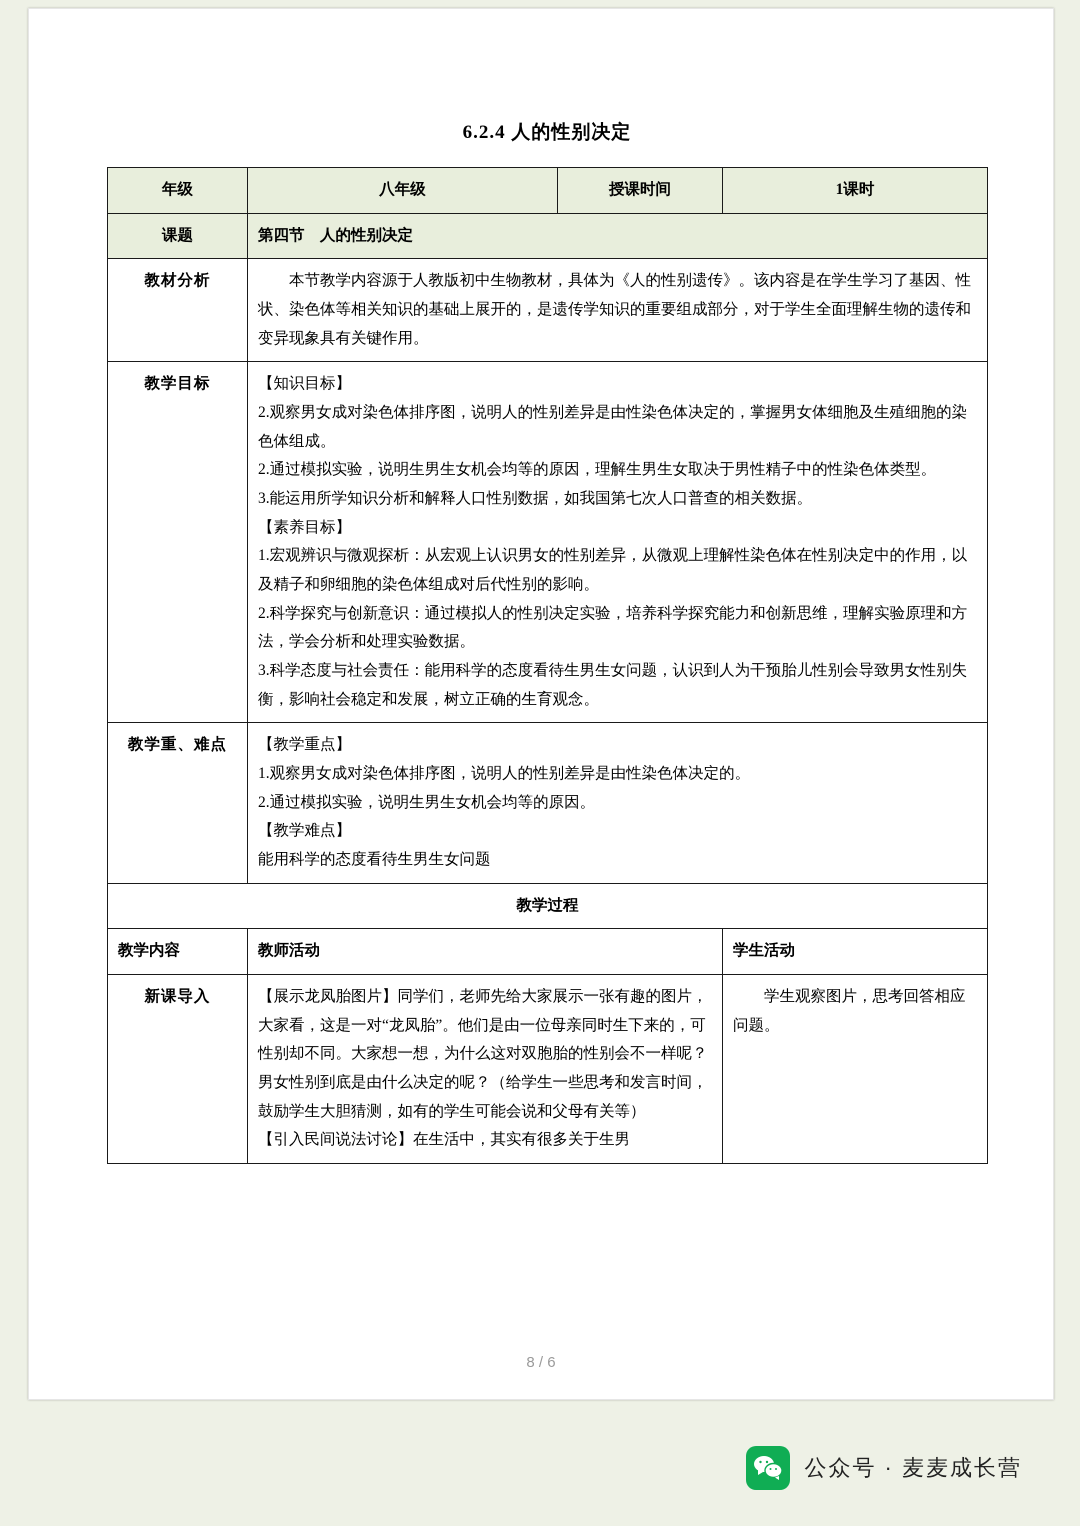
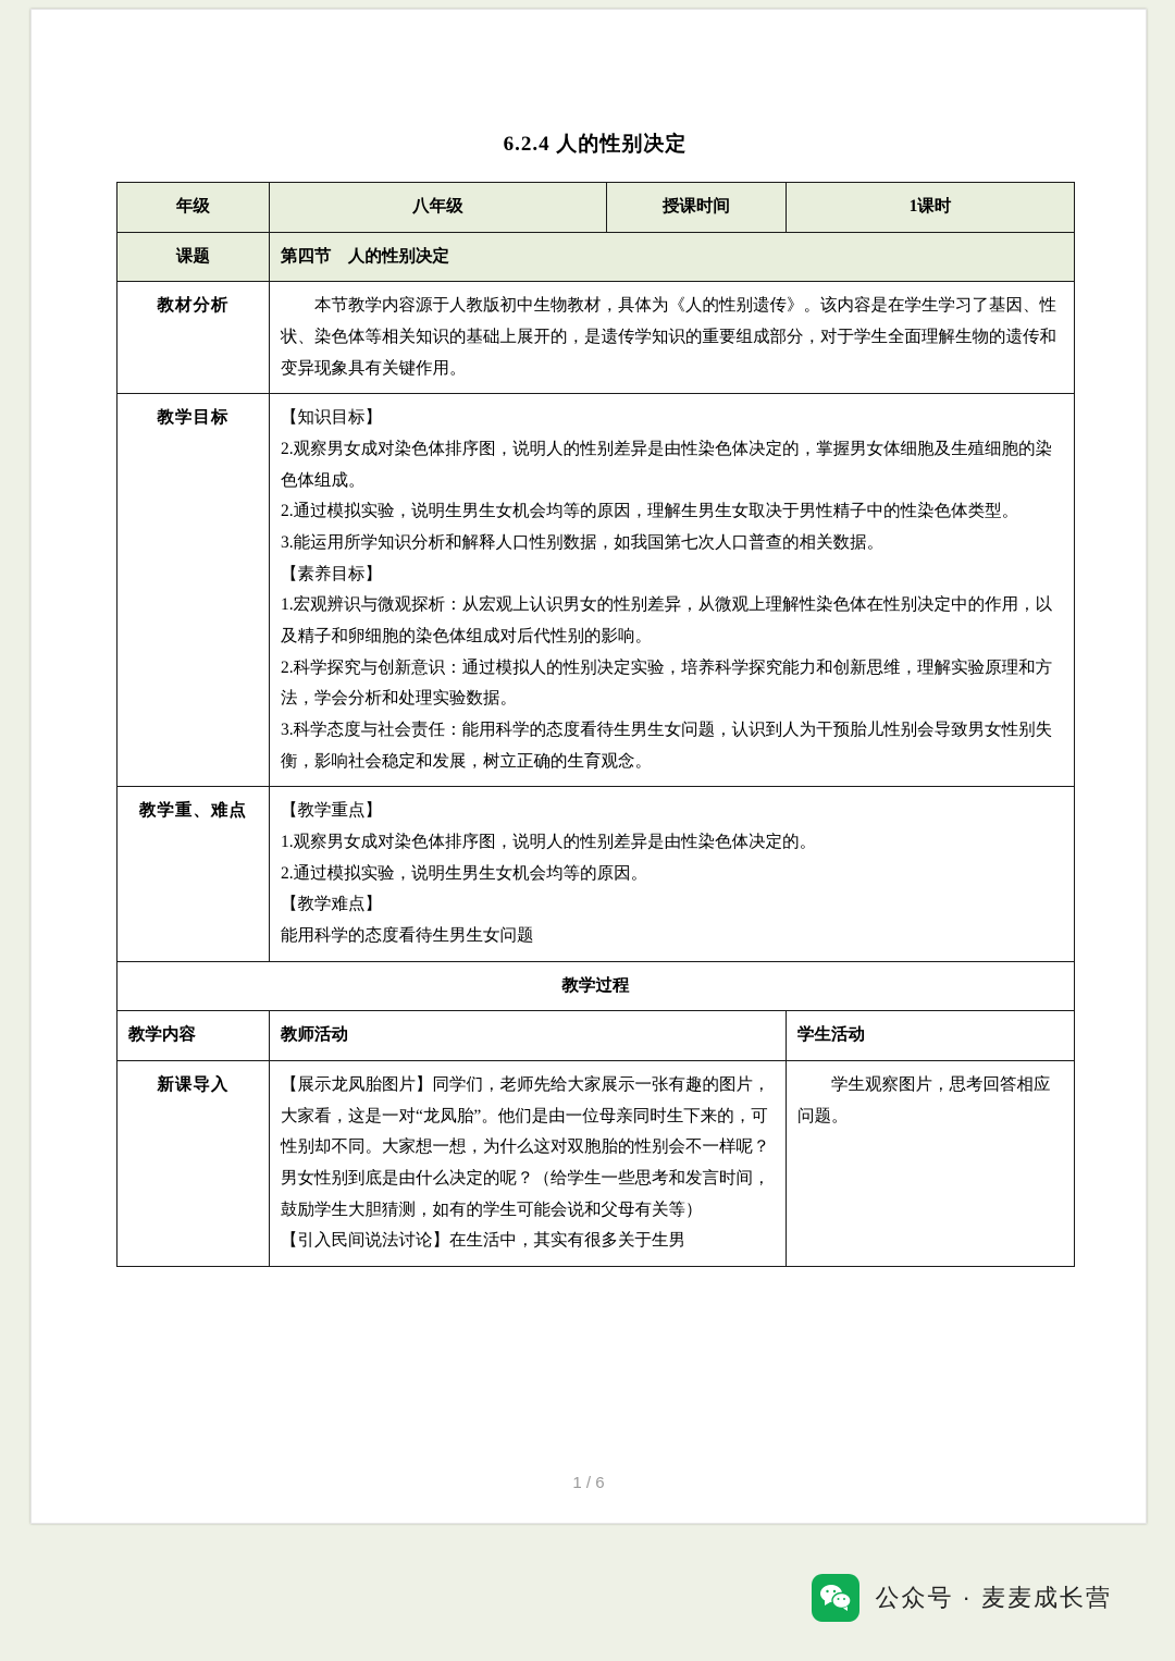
  6.2.4 人的性别决定
  年级	八年级	授课时间	1课时
  课题	第四节 人的性别决定
  教材分析	本节教学内容源于人教版初中生物教材，具体为《人的性别遗传》。该内容是在学生学习了基因、性状、染色体等相关知识的基础上展开的，是遗传学知识的重要组成部分，对于学生全面理解生物的遗传和变异现象具有关键作用。
  教学目标	【知识目标】 2.观察男女成对染色体排序图，说明人的性别差异是由性染色体决定的，掌握男女体细胞及生殖细胞的染色体组成。 2.通过模拟实验，说明生男生女机会均等的原因，理解生男生女取决于男性精子中的性染色体类型。 3.能运用所学知识分析和解释人口性别数据，如我国第七次人口普查的相关数据。 【素养目标】 1.宏观辨识与微观探析：从宏观上认识男女的性别差异，从微观上理解性染色体在性别决定中的作用，以及精子和卵细胞的染色体组成对后代性别的影响。 2.科学探究与创新意识：通过模拟人的性别决定实验，培养科学探究能力和创新思维，理解实验原理和方法，学会分析和处理实验数据。 3.科学态度与社会责任：能用科学的态度看待生男生女问题，认识到人为干预胎儿性别会导致男女性别失衡，影响社会稳定和发展，树立正确的生育观念。
  教学重、难点	【教学重点】 1.观察男女成对染色体排序图，说明人的性别差异是由性染色体决定的。 2.通过模拟实验，说明生男生女机会均等的原因。 【教学难点】 能用科学的态度看待生男生女问题
  教学过程
  教学内容	教师活动	学生活动
  新课导入	【展示龙凤胎图片】同学们，老师先给大家展示一张有趣的图片，大家看，这是一对“龙凤胎”。他们是由一位母亲同时生下来的，可性别却不同。大家想一想，为什么这对双胞胎的性别会不一样呢？男女性别到底是由什么决定的呢？（给学生一些思考和发言时间，鼓励学生大胆猜测，如有的学生可能会说和父母有关等） 【引入民间说法讨论】在生活中，其实有很多关于生男	学生观察图片，思考回答相应问题。
- 8 / 6
+ 1 / 6
  公众号 · 麦麦成长营
